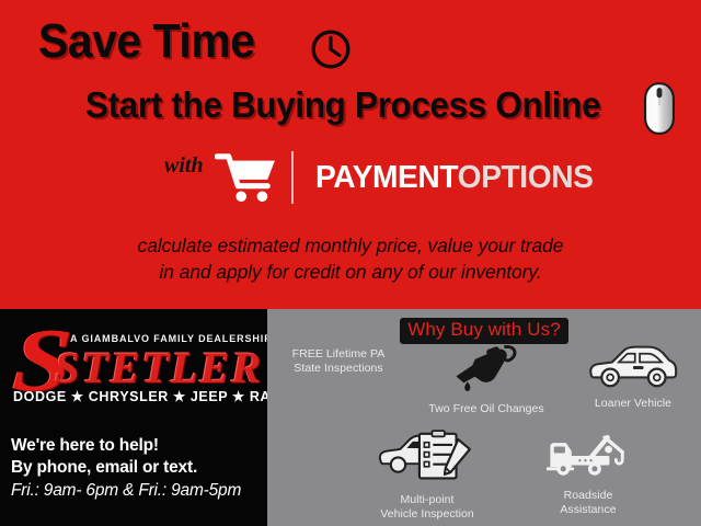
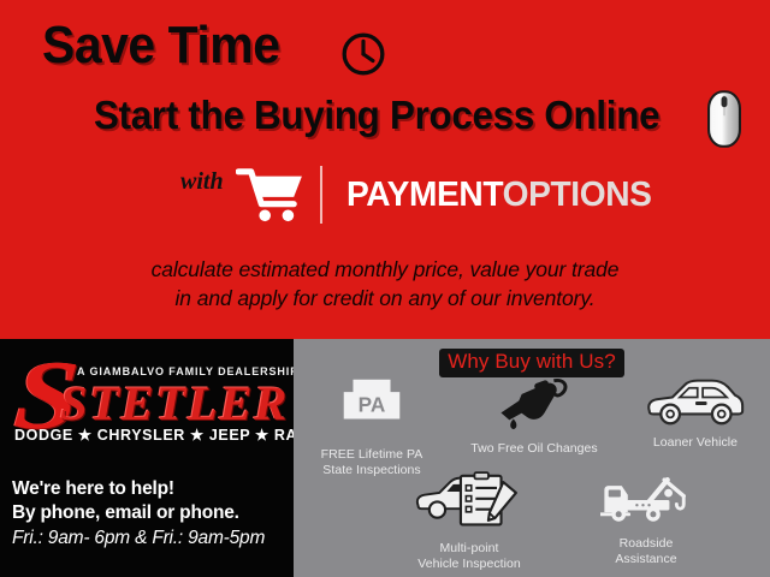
  Save Time
  Start the Buying Process Online
  with
  PAYMENTOPTIONS
  calculate estimated monthly price, value your trade
  in and apply for credit on any of our inventory.
  A GIAMBALVO FAMILY DEALERSHI
  STETLER
  DODGE ★ CHRYSLER ★ JEEP ★ RA
  We're here to help!
- By phone, email or text.
+ By phone, email or phone.
  Fri.: 9am- 6pm & Fri.: 9am-5pm
  Why Buy with Us?
+ PA
  FREE Lifetime PA
  State Inspections
  Two Free Oil Changes
  Loaner Vehicle
  Multi-point
  Vehicle Inspection
  Roadside
  Assistance
